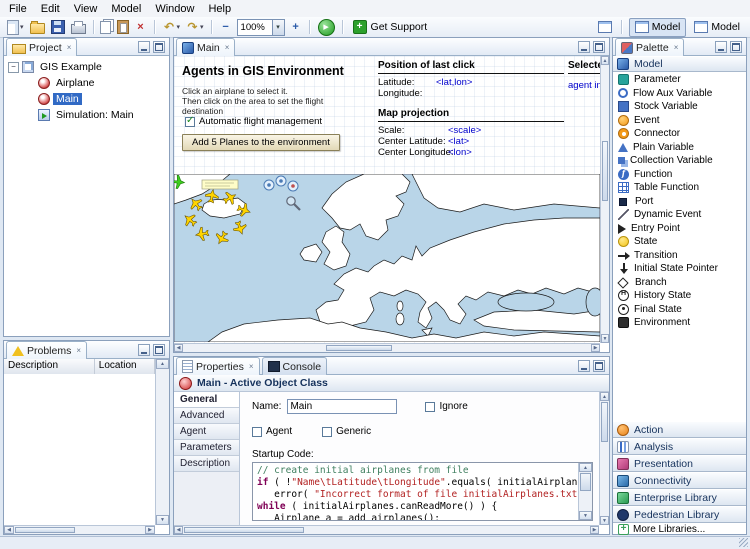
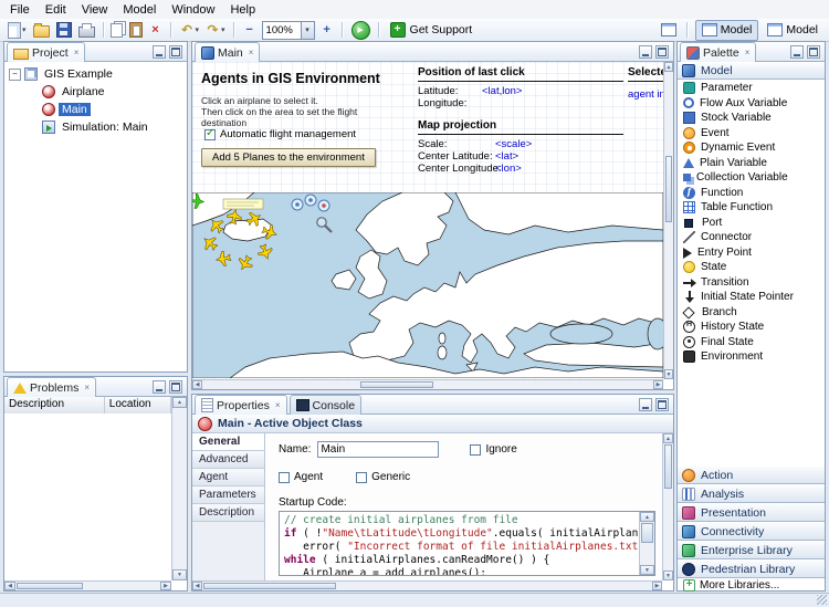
  File
  Edit
  View
  Model
  Window
  Help
  ×
  ↶
  ↷
  −
  100%
  +
  +
  Get Support
  Model
  Model
  Project
  ×
  −
  GIS Example
  Airplane
  Main
  Simulation: Main
  Problems
  ×
  Description
  Location
  Main
  ×
  Agents in GIS Environment
  Click an airplane to select it.
  Then click on the area to set the flight destination
  Automatic flight management
  Add 5 Planes to the environment
  Position of last click
  Latitude:
  <lat,lon>
  Longitude:
  Map projection
  Scale:
  <scale>
  Center Latitude:
  <lat>
  Center Longitud
  <lon>
  Select
  agent i
  Properties
  ×
  Console
  Main - Active Object Class
  General
  Advanced
  Agent
  Parameters
  Description
  Name:
  Main
  Ignore
  Agent
  Generic
  Startup Code:
  // create initial airplanes from file
  if ( !"Name\tLatitude\tLongitude".equals( initialAirplan
  error( "Incorrect format of file initialAirplanes.txt
  while ( initialAirplanes.canReadMore() ) {
  Airplane a = add_airplanes();
  Palette
  ×
  Model
  Parameter
  Flow Aux Variable
  Stock Variable
  Event
- Connector
+ Dynamic Event
  Plain Variable
  Collection Variable
  Function
  Table Function
  Port
- Dynamic Event
+ Connector
  Entry Point
  State
  Transition
  Initial State Pointer
  Branch
  History State
  Final State
  Environment
  Action
  Analysis
  Presentation
  Connectivity
  Enterprise Library
  Pedestrian Library
  More Libraries...
